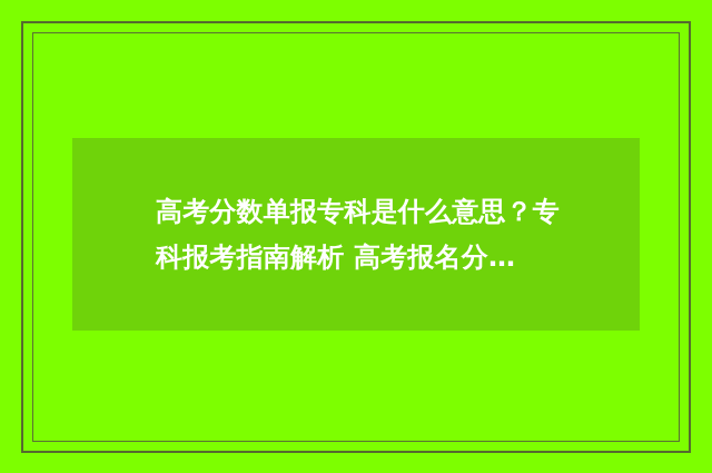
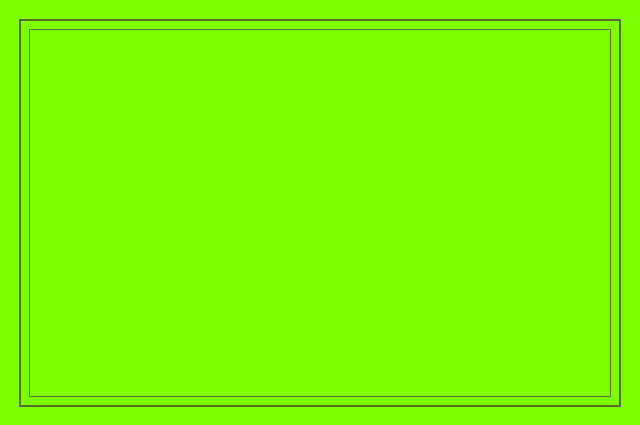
- 高考分数单报专科是什么意思？专
- 科报考指南解析 高考报名分…
